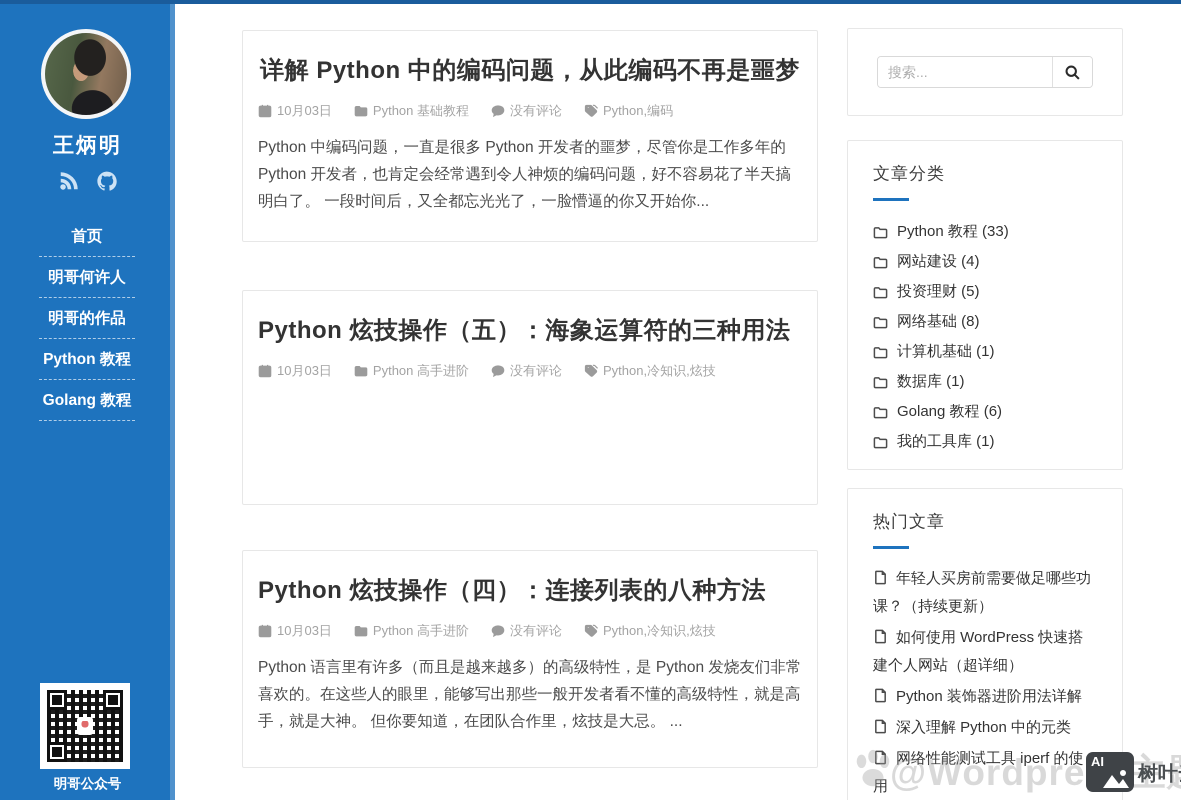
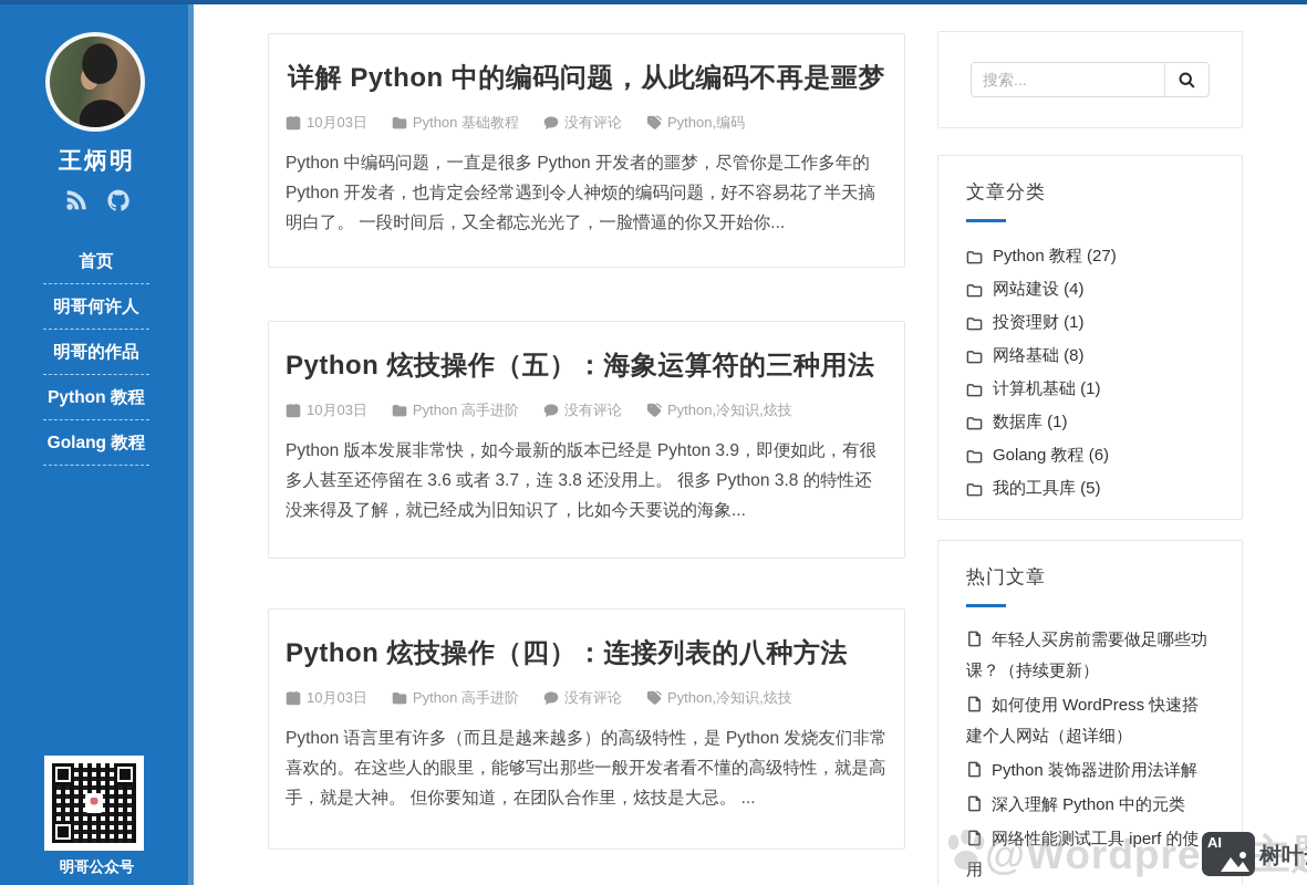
  王炳明
  首页
  明哥何许人
  明哥的作品
  Python 教程
  Golang 教程
  明哥公众号
  详解 Python 中的编码问题，从此编码不再是噩梦
  10月03日
  Python 基础教程
  没有评论
  Python,编码
  Python 中编码问题，一直是很多 Python 开发者的噩梦，尽管你是工作多年的 Python 开发者，也肯定会经常遇到令人神烦的编码问题，好不容易花了半天搞明白了。 一段时间后，又全都忘光光了，一脸懵逼的你又开始你...
  Python 炫技操作（五）：海象运算符的三种用法
  10月03日
  Python 高手进阶
  没有评论
  Python,冷知识,炫技
+ Python 版本发展非常快，如今最新的版本已经是 Pyhton 3.9，即便如此，有很多人甚至还停留在 3.6 或者 3.7，连 3.8 还没用上。 很多 Python 3.8 的特性还没来得及了解，就已经成为旧知识了，比如今天要说的海象...
  Python 炫技操作（四）：连接列表的八种方法
  10月03日
  Python 高手进阶
  没有评论
  Python,冷知识,炫技
  Python 语言里有许多（而且是越来越多）的高级特性，是 Python 发烧友们非常喜欢的。在这些人的眼里，能够写出那些一般开发者看不懂的高级特性，就是高手，就是大神。 但你要知道，在团队合作里，炫技是大忌。 ...
  搜索...
  文章分类
- Python 教程 (33)
+ Python 教程 (27)
  网站建设 (4)
- 投资理财 (5)
+ 投资理财 (1)
  网络基础 (8)
  计算机基础 (1)
  数据库 (1)
  Golang 教程 (6)
- 我的工具库 (1)
+ 我的工具库 (5)
  热门文章
  年轻人买房前需要做足哪些功课？（持续更新）
  如何使用 WordPress 快速搭建个人网站（超详细）
  Python 装饰器进阶用法详解
  深入理解 Python 中的元类
  网络性能测试工具 iperf 的使用
  @Wordpre主
  AI
